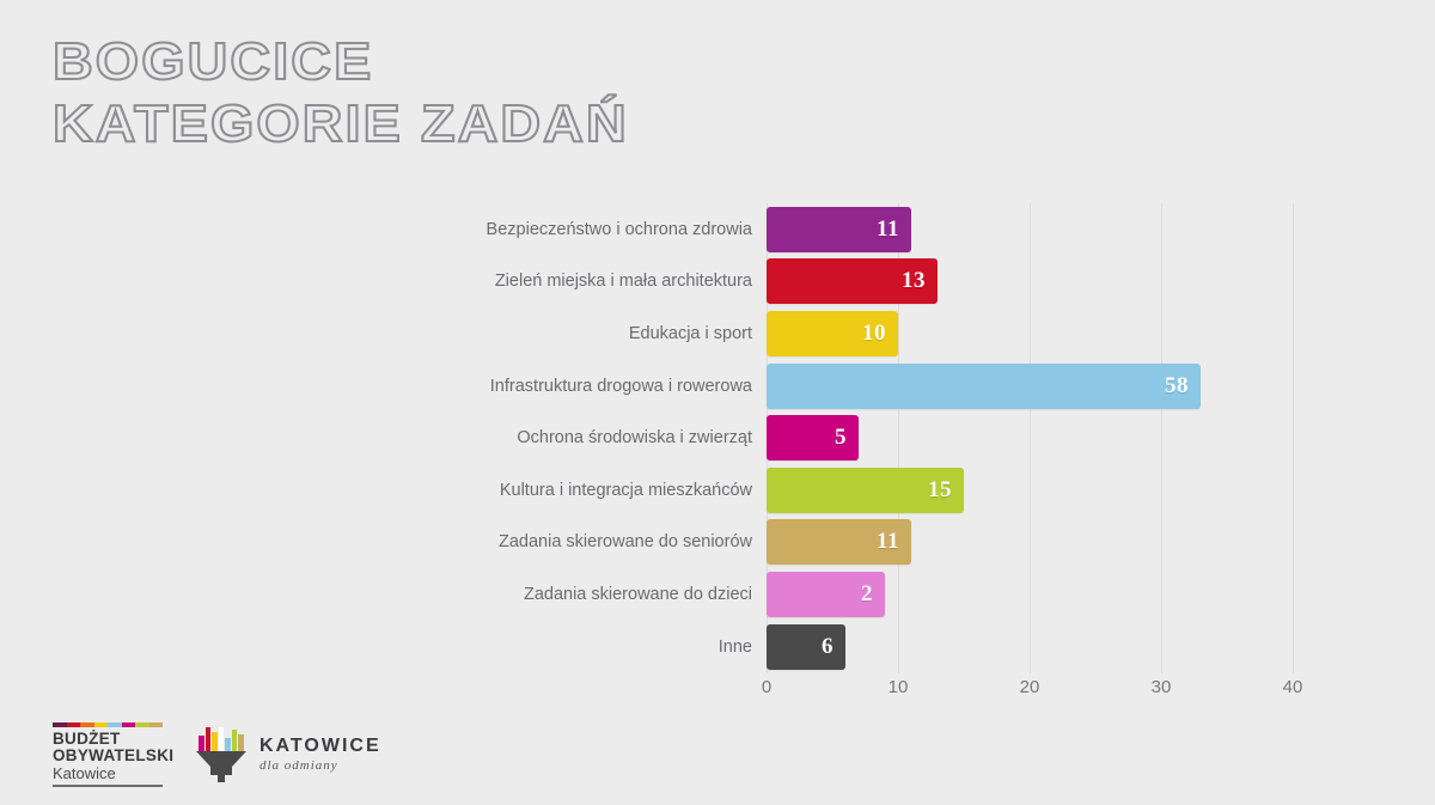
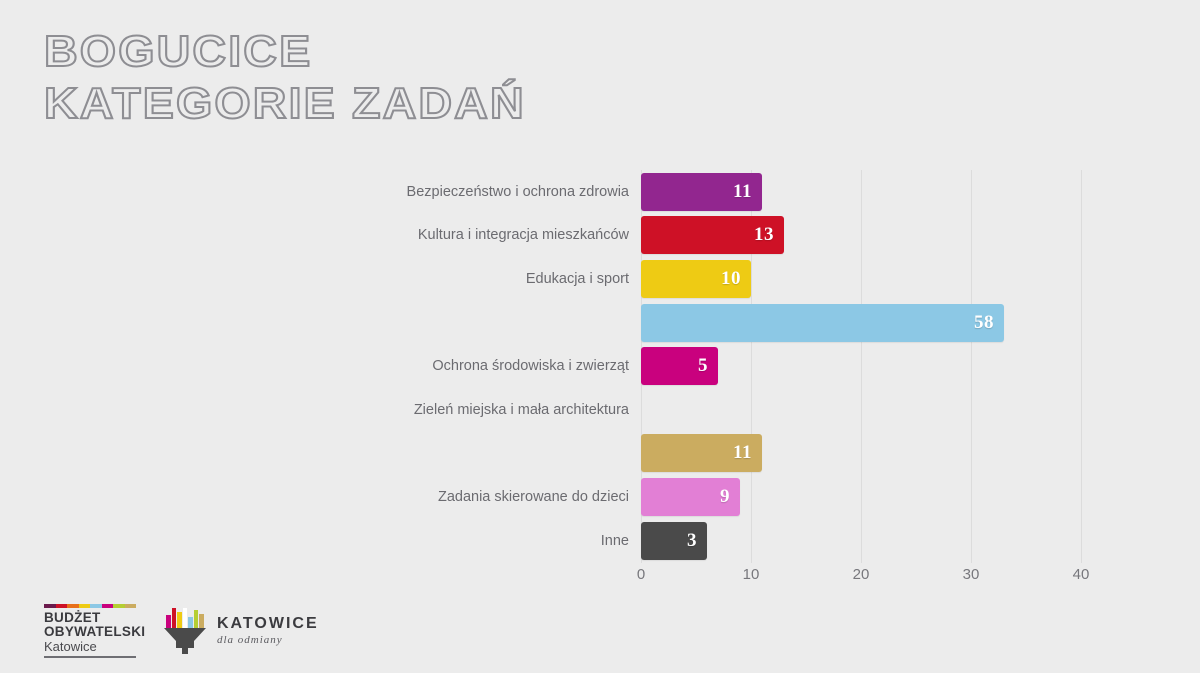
  BOGUCICE
  KATEGORIE ZADAŃ
  Bezpieczeństwo i ochrona zdrowia
  11
- Zieleń miejska i mała architektura
+ Kultura i integracja mieszkańców
  13
  Edukacja i sport
  10
- Infrastruktura drogowa i rowerowa
  58
  Ochrona środowiska i zwierząt
  5
- Kultura i integracja mieszkańców
+ Zieleń miejska i mała architektura
- 15
- Zadania skierowane do seniorów
  11
  Zadania skierowane do dzieci
- 2
+ 9
  Inne
- 6
+ 3
  0
  10
  20
  30
  40
  BUDŻET
  OBYWATELSKI
  Katowice
  KATOWICE
  dla odmiany
